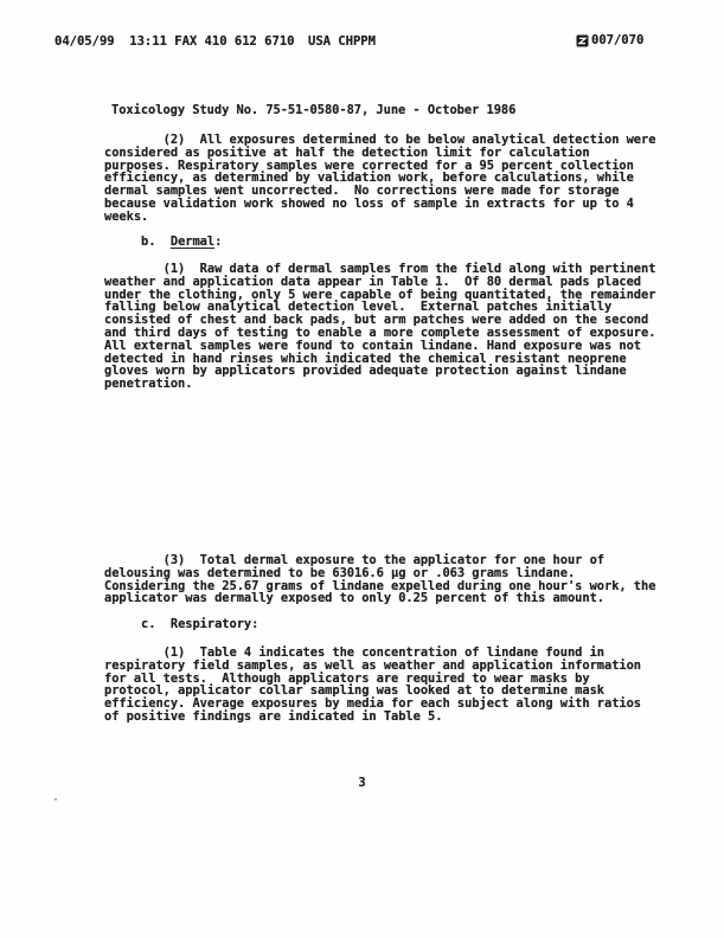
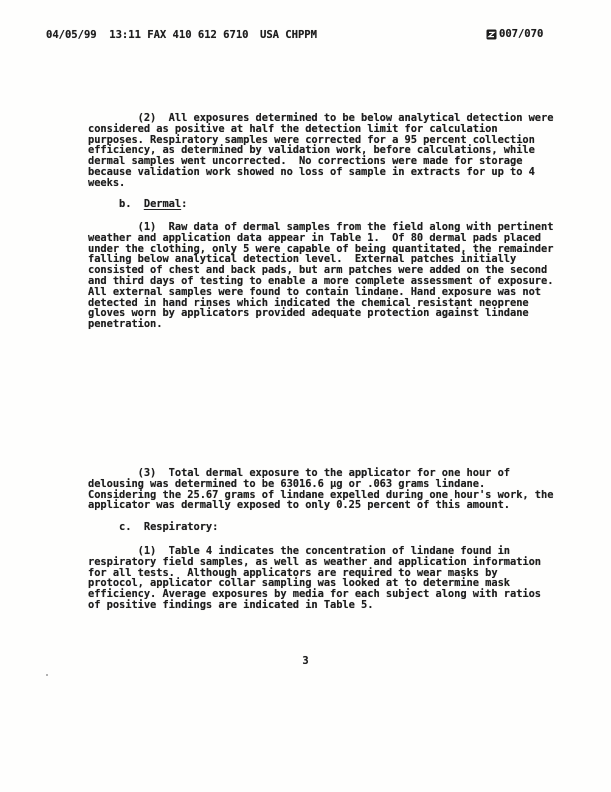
  04/05/99 13:11 FAX 410 612 6710
  USA CHPPM
  007/070
- Toxicology Study No. 75-51-0580-87, June - October 1986
  (2) All exposures determined to be below analytical detection were
  considered as positive at half the detection limit for calculation
  purposes. Respiratory samples were corrected for a 95 percent collection
  efficiency, as determined by validation work, before calculations, while
  dermal samples went uncorrected. No corrections were made for storage
  because validation work showed no loss of sample in extracts for up to 4
  weeks.
  b. Dermal:
  (1) Raw data of dermal samples from the field along with pertinent
  weather and application data appear in Table 1. Of 80 dermal pads placed
  under the clothing, only 5 were capable of being quantitated, the remainder
  falling below analytical detection level. External patches initially
  consisted of chest and back pads, but arm patches were added on the second
  and third days of testing to enable a more complete assessment of exposure.
  All external samples were found to contain lindane. Hand exposure was not
  detected in hand rinses which indicated the chemical resistant neoprene
  gloves worn by applicators provided adequate protection against lindane
  penetration.
  (3) Total dermal exposure to the applicator for one hour of
  delousing was determined to be 63016.6 µg or .063 grams lindane.
  Considering the 25.67 grams of lindane expelled during one hour's work, the
  applicator was dermally exposed to only 0.25 percent of this amount.
  c. Respiratory:
  (1) Table 4 indicates the concentration of lindane found in
  respiratory field samples, as well as weather and application information
  for all tests. Although applicators are required to wear masks by
  protocol, applicator collar sampling was looked at to determine mask
  efficiency. Average exposures by media for each subject along with ratios
  of positive findings are indicated in Table 5.
  3
